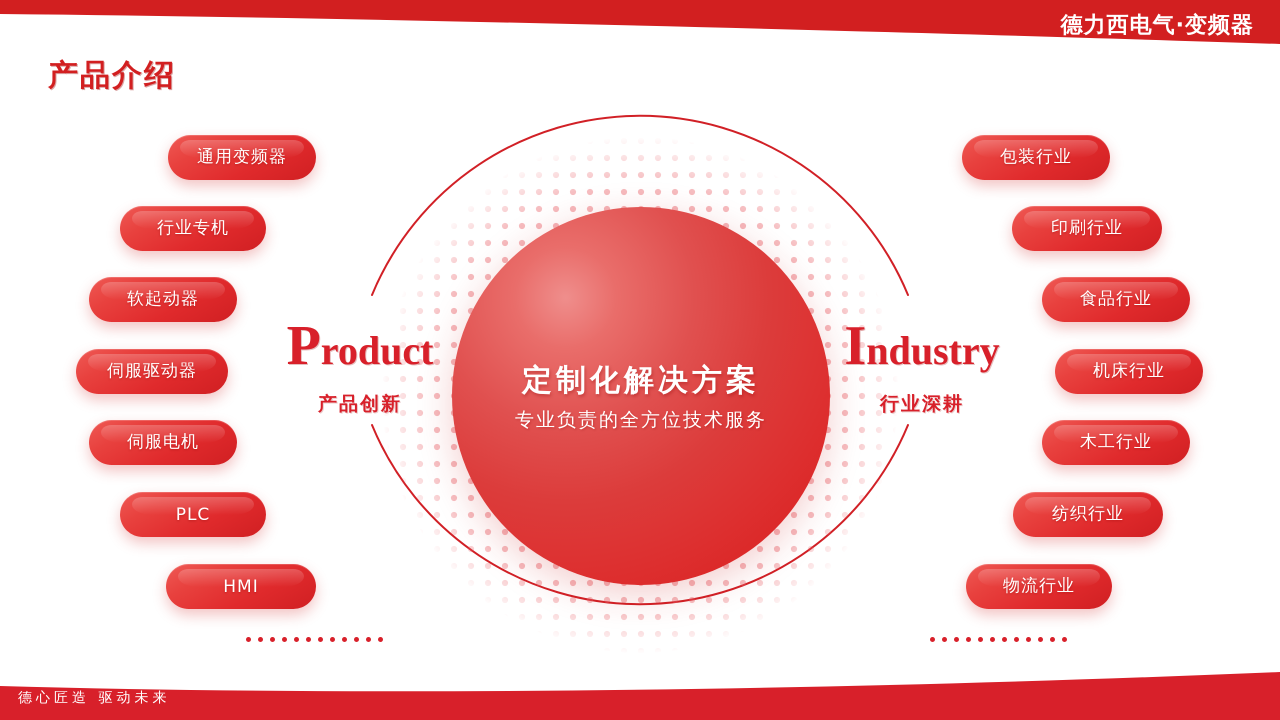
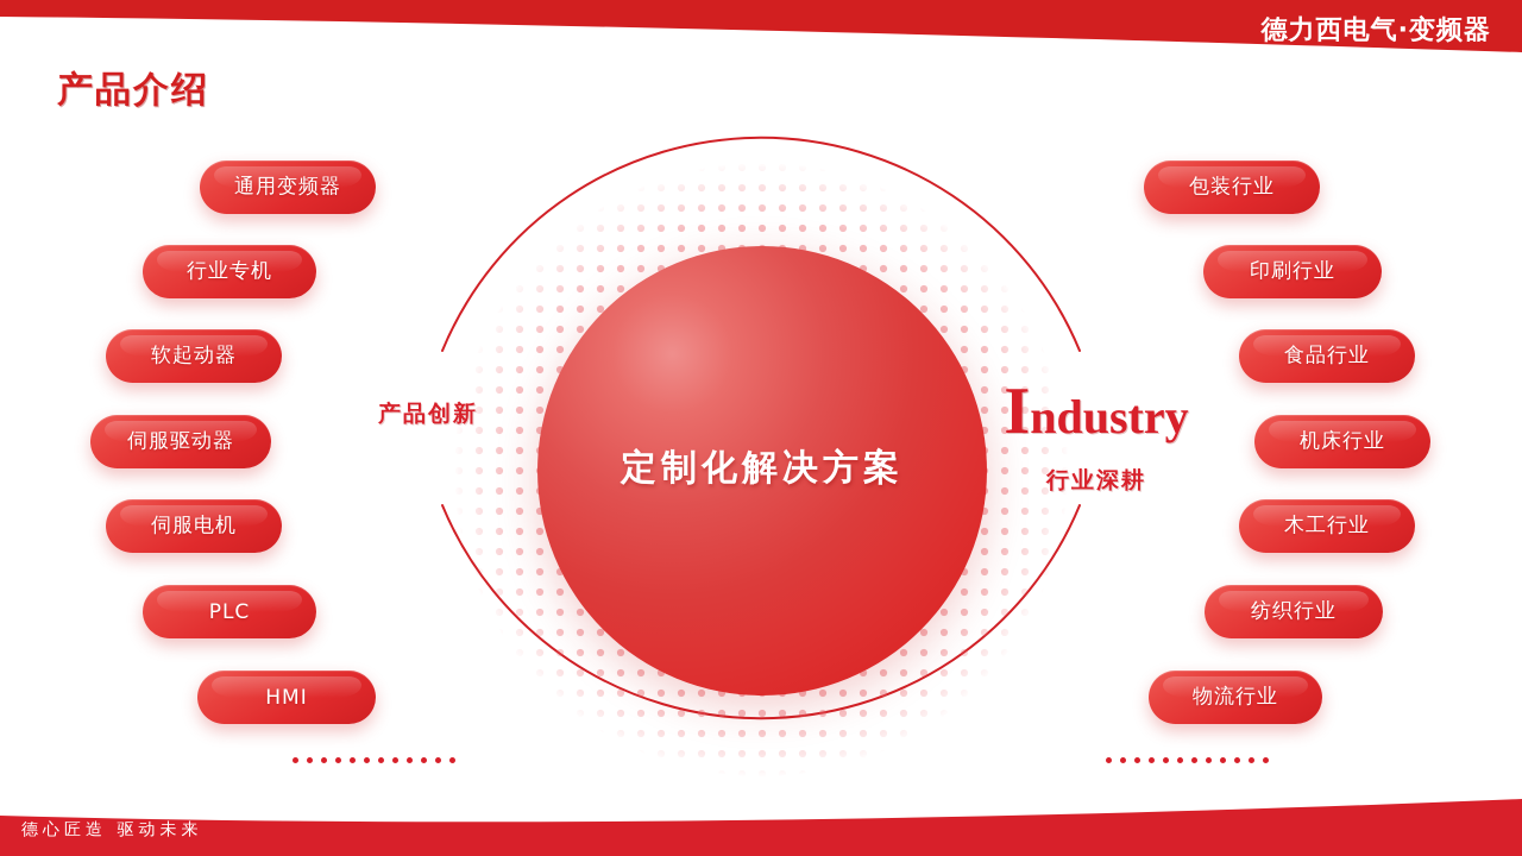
  德力西电气·变频器
  产品介绍
  定制化解决方案
- 专业负责的全方位技术服务
- Product
  产品创新
  Industry
  行业深耕
  德心匠造 驱动未来
